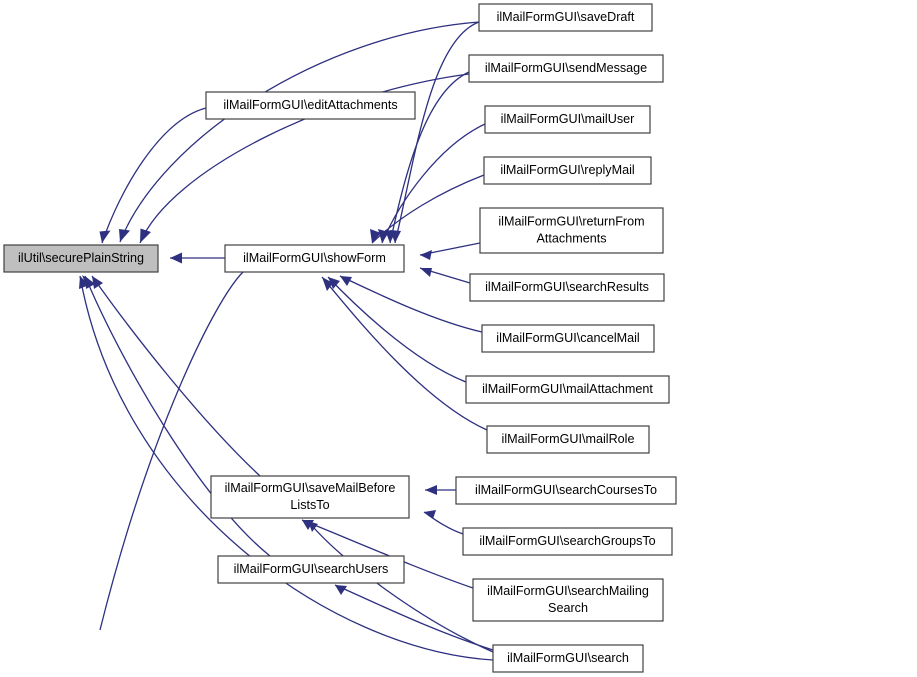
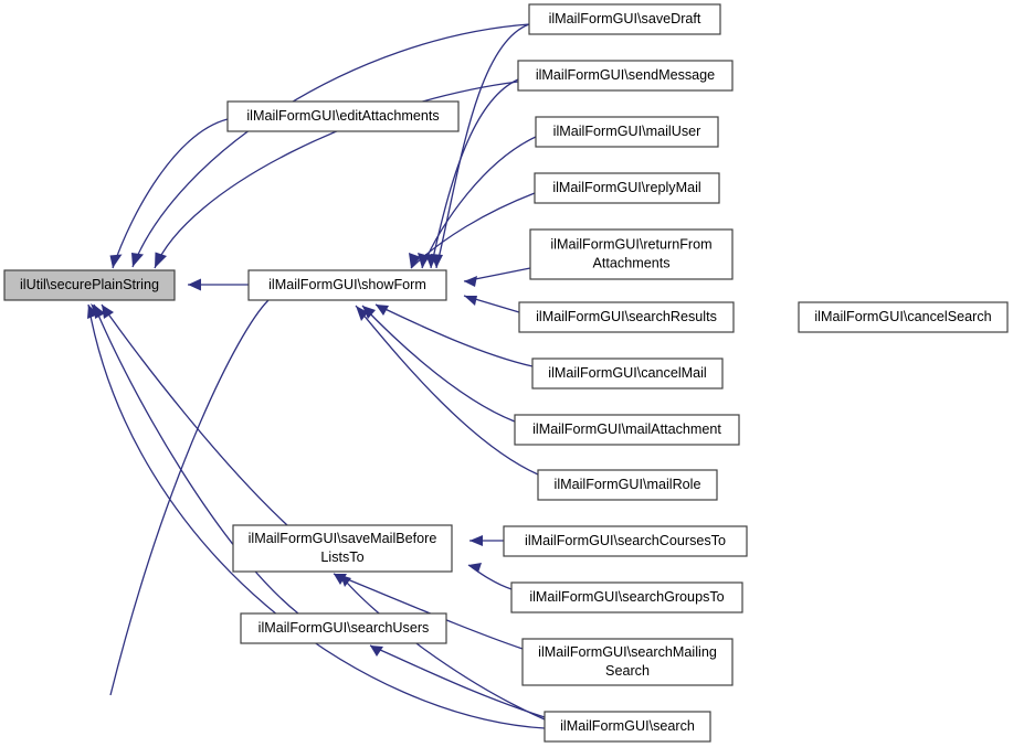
  ilUtil\securePlainString
  ilMailFormGUI\showForm
  ilMailFormGUI\editAttachments
  ilMailFormGUI\saveDraft
  ilMailFormGUI\sendMessage
  ilMailFormGUI\mailUser
  ilMailFormGUI\replyMail
  ilMailFormGUI\returnFrom
  Attachments
  ilMailFormGUI\searchResults
+ ilMailFormGUI\cancelSearch
  ilMailFormGUI\cancelMail
  ilMailFormGUI\mailAttachment
  ilMailFormGUI\mailRole
  ilMailFormGUI\saveMailBefore
  ListsTo
  ilMailFormGUI\searchCoursesTo
  ilMailFormGUI\searchGroupsTo
  ilMailFormGUI\searchUsers
  ilMailFormGUI\searchMailing
  Search
  ilMailFormGUI\search
